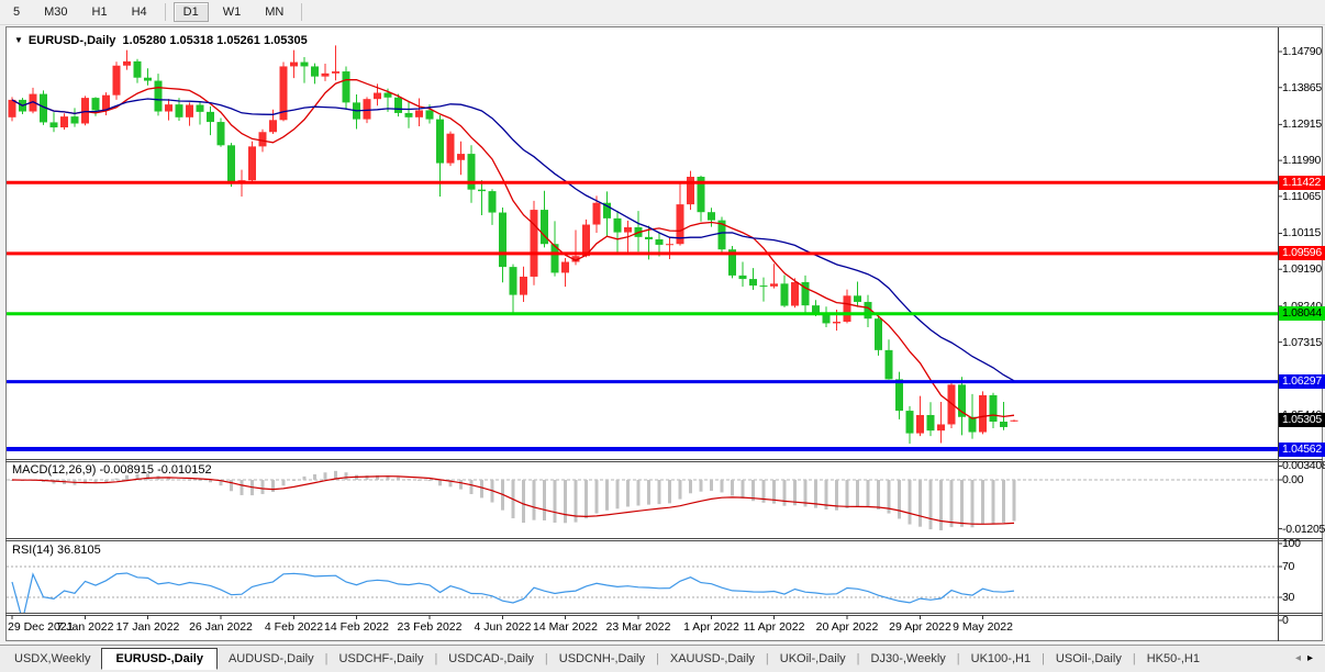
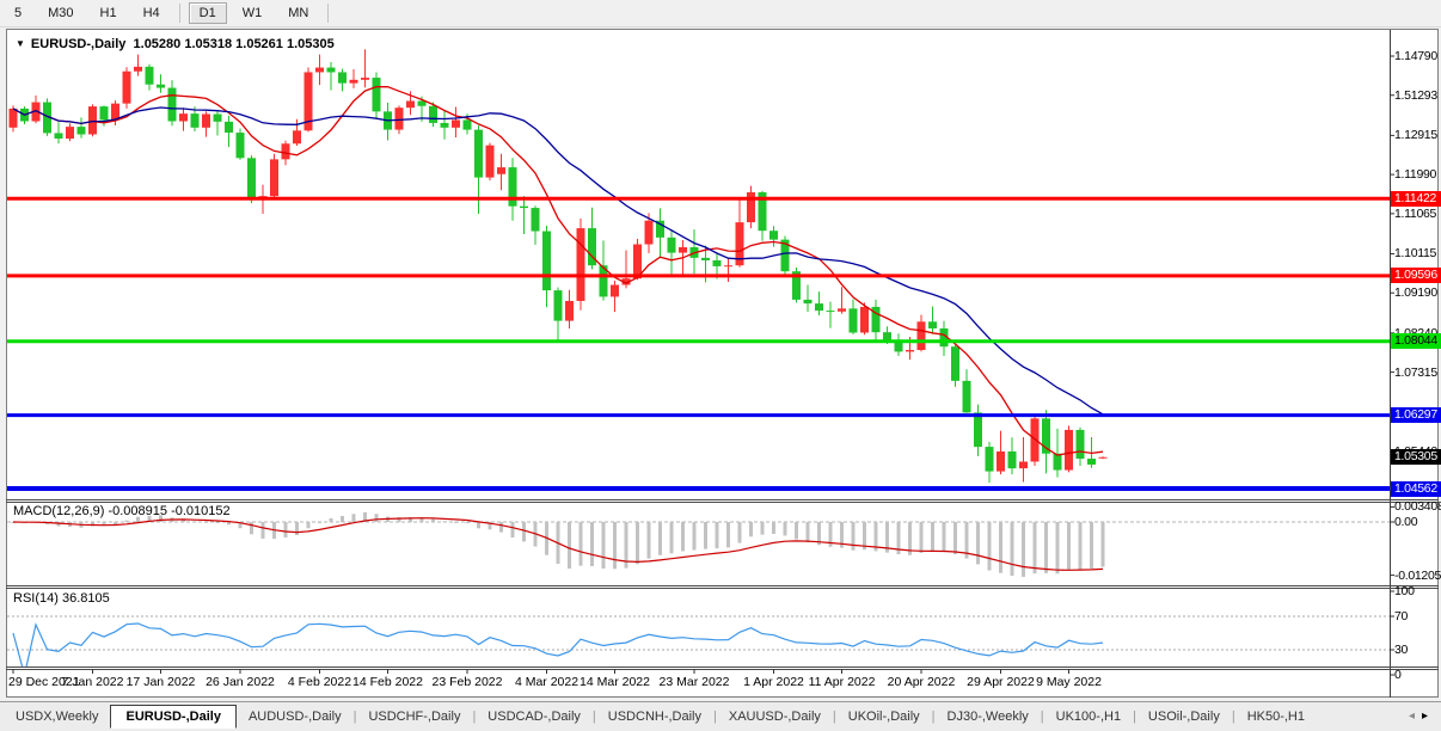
  5
  M30
  H1
  H4
  D1
  W1
  MN
  ▼ EURUSD-,Daily 1.05280 1.05318 1.05261 1.05305
  MACD(12,26,9) -0.008915 -0.010152
  RSI(14) 36.8105
  1.14790
- 1.13865
+ 1.51293
  1.12915
  1.11990
  1.11065
  1.10115
  1.09190
  1.07315
  0.00340
  0.00
  -0.01205
  100
  70
  30
  0
  1.11422
  1.09596
  1.08044
  1.06297
  1.04562
  1.05305
  29 Dec 2021
  7 Jan 2022
  17 Jan 2022
  26 Jan 2022
  4 Feb 2022
  14 Feb 2022
  23 Feb 2022
- 4 Jun 2022
+ 4 Mar 2022
  14 Mar 2022
  23 Mar 2022
  1 Apr 2022
  11 Apr 2022
  20 Apr 2022
  29 Apr 2022
  9 May 2022
  USDX,Weekly
  EURUSD-,Daily
  AUDUSD-,Daily
  |
  USDCHF-,Daily
  |
  USDCAD-,Daily
  |
  USDCNH-,Daily
  |
  XAUUSD-,Daily
  |
  UKOil-,Daily
  |
  DJ30-,Weekly
  |
  UK100-,H1
  |
  USOil-,Daily
  |
  HK50-,H1
  ◂
  ▸
